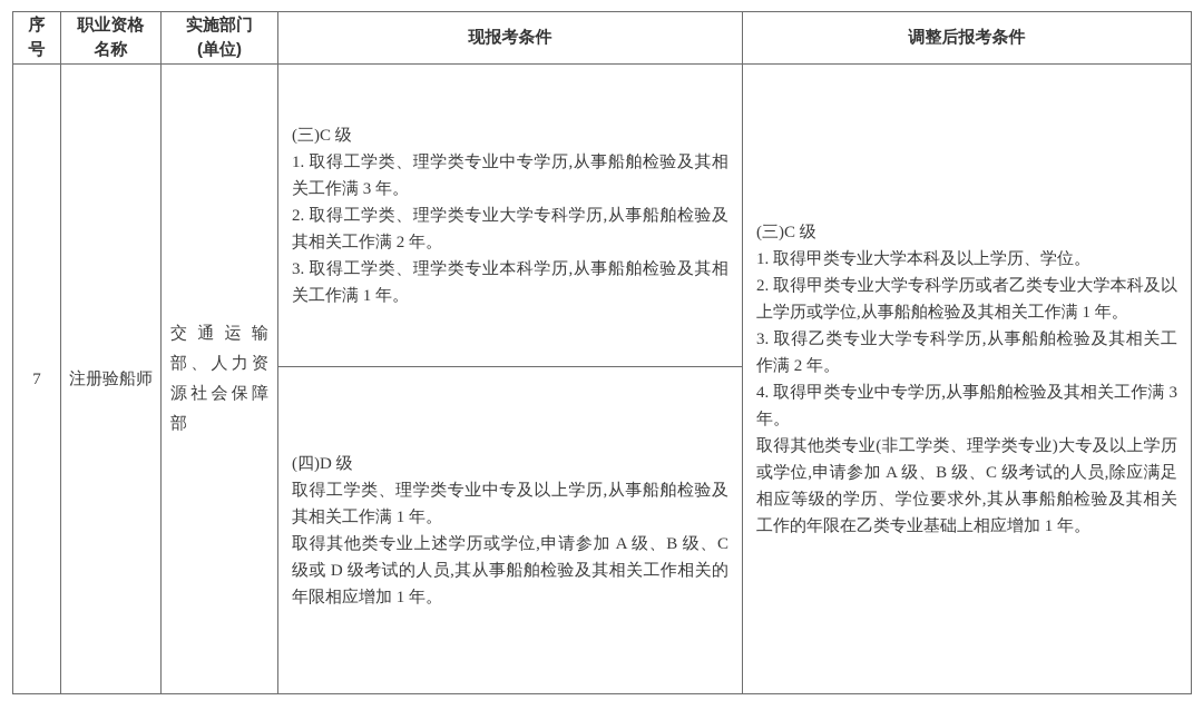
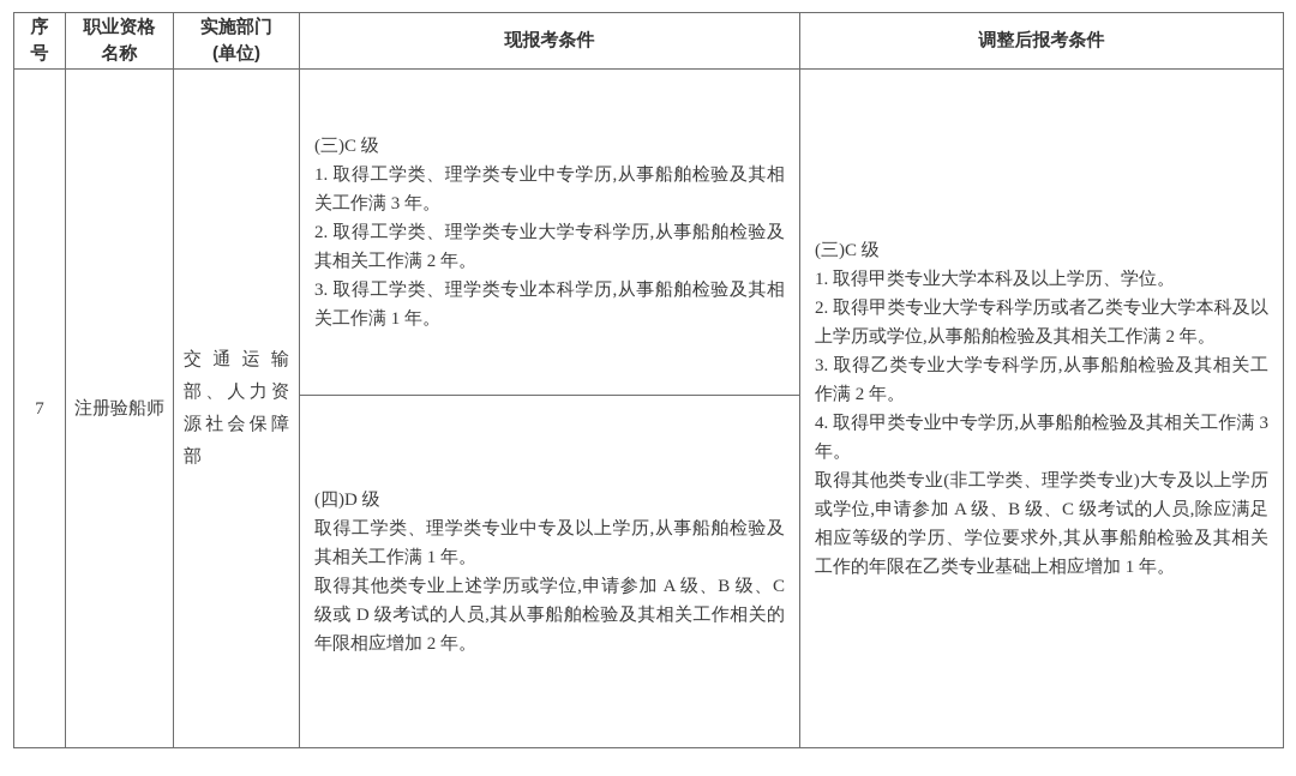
  序 号	职业资格 名称	实施部门 (单位)	现报考条件	调整后报考条件
- 7	注册验船师	交通运输部、人力资源社会保障部	(三)C 级 1. 取得工学类、理学类专业中专学历,从事船舶检验及其相关工作满 3 年。 2. 取得工学类、理学类专业大学专科学历,从事船舶检验及其相关工作满 2 年。 3. 取得工学类、理学类专业本科学历,从事船舶检验及其相关工作满 1 年。	(三)C 级 1. 取得甲类专业大学本科及以上学历、学位。 2. 取得甲类专业大学专科学历或者乙类专业大学本科及以上学历或学位,从事船舶检验及其相关工作满 1 年。 3. 取得乙类专业大学专科学历,从事船舶检验及其相关工作满 2 年。 4. 取得甲类专业中专学历,从事船舶检验及其相关工作满 3 年。 取得其他类专业(非工学类、理学类专业)大专及以上学历或学位,申请参加 A 级、B 级、C 级考试的人员,除应满足相应等级的学历、学位要求外,其从事船舶检验及其相关工作的年限在乙类专业基础上相应增加 1 年。
+ 7	注册验船师	交通运输部、人力资源社会保障部	(三)C 级 1. 取得工学类、理学类专业中专学历,从事船舶检验及其相关工作满 3 年。 2. 取得工学类、理学类专业大学专科学历,从事船舶检验及其相关工作满 2 年。 3. 取得工学类、理学类专业本科学历,从事船舶检验及其相关工作满 1 年。	(三)C 级 1. 取得甲类专业大学本科及以上学历、学位。 2. 取得甲类专业大学专科学历或者乙类专业大学本科及以上学历或学位,从事船舶检验及其相关工作满 2 年。 3. 取得乙类专业大学专科学历,从事船舶检验及其相关工作满 2 年。 4. 取得甲类专业中专学历,从事船舶检验及其相关工作满 3 年。 取得其他类专业(非工学类、理学类专业)大专及以上学历或学位,申请参加 A 级、B 级、C 级考试的人员,除应满足相应等级的学历、学位要求外,其从事船舶检验及其相关工作的年限在乙类专业基础上相应增加 1 年。
- (四)D 级 取得工学类、理学类专业中专及以上学历,从事船舶检验及其相关工作满 1 年。 取得其他类专业上述学历或学位,申请参加 A 级、B 级、C 级或 D 级考试的人员,其从事船舶检验及其相关工作相关的年限相应增加 1 年。
+ (四)D 级 取得工学类、理学类专业中专及以上学历,从事船舶检验及其相关工作满 1 年。 取得其他类专业上述学历或学位,申请参加 A 级、B 级、C 级或 D 级考试的人员,其从事船舶检验及其相关工作相关的年限相应增加 2 年。
